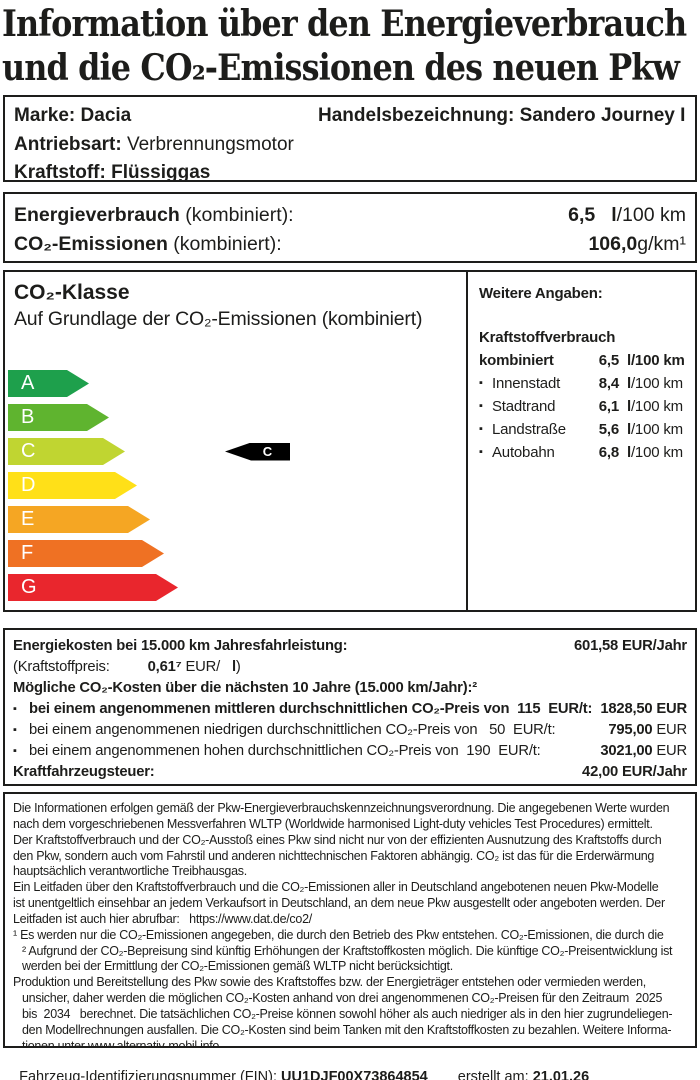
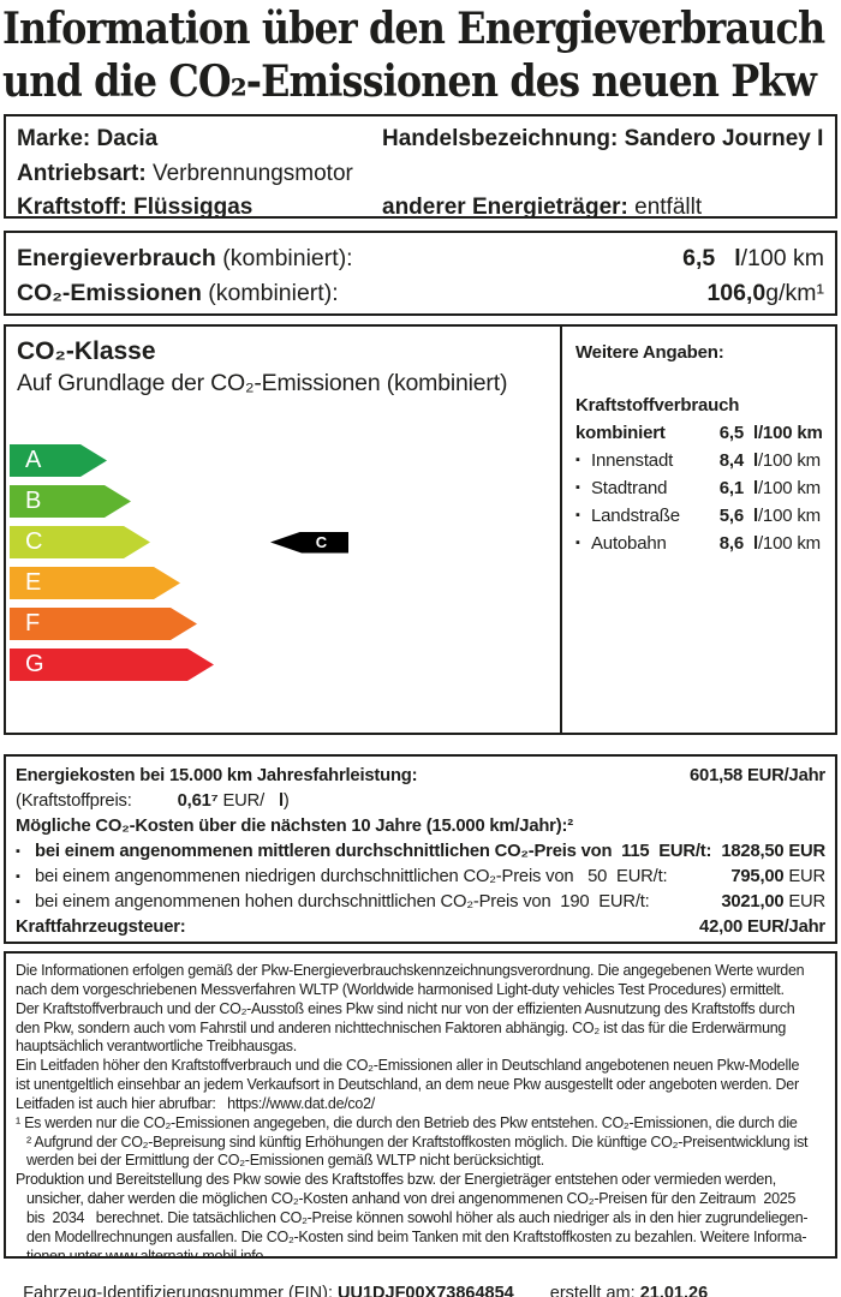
  Information über den Energieverbrauch
  und die CO₂-Emissionen des neuen Pkw
  Marke: Dacia
  Handelsbezeichnung: Sandero Journey I
  Antriebsart: Verbrennungsmotor
  Kraftstoff: Flüssiggas
+ anderer Energieträger: entfällt
  Energieverbrauch (kombiniert):
  6,5 l/100 km
  CO₂-Emissionen (kombiniert):
  106,0g/km¹
  CO₂-Klasse
  Auf Grundlage der CO₂-Emissionen (kombiniert)
  A
  B
  C
- D
  E
  F
  G
  C
  Weitere Angaben:
  Kraftstoffverbrauch
  kombiniert
  6,5
  l/100 km
  ▪
  Innenstadt
  8,4
  l/100 km
  ▪
  Stadtrand
  6,1
  l/100 km
  ▪
  Landstraße
  5,6
  l/100 km
  ▪
  Autobahn
- 6,8
+ 8,6
  l/100 km
  Energiekosten bei 15.000 km Jahresfahrleistung:
  601,58 EUR/Jahr
  (Kraftstoffpreis: 0,61⁷ EUR/ l)
  Mögliche CO₂-Kosten über die nächsten 10 Jahre (15.000 km/Jahr):²
  ▪
  bei einem angenommenen mittleren durchschnittlichen CO₂-Preis von 115 EUR/t:
  1828,50 EUR
  ▪
  bei einem angenommenen niedrigen durchschnittlichen CO₂-Preis von 50 EUR/t:
  795,00
  EUR
  ▪
  bei einem angenommenen hohen durchschnittlichen CO₂-Preis von 190 EUR/t:
  3021,00
  EUR
  Kraftfahrzeugsteuer:
  42,00 EUR/Jahr
  Die Informationen erfolgen gemäß der Pkw-Energieverbrauchskennzeichnungsverordnung. Die angegebenen Werte wurden
  nach dem vorgeschriebenen Messverfahren WLTP (Worldwide harmonised Light-duty vehicles Test Procedures) ermittelt.
  Der Kraftstoffverbrauch und der CO₂-Ausstoß eines Pkw sind nicht nur von der effizienten Ausnutzung des Kraftstoffs durch
  den Pkw, sondern auch vom Fahrstil und anderen nichttechnischen Faktoren abhängig. CO₂ ist das für die Erderwärmung
  hauptsächlich verantwortliche Treibhausgas.
- Ein Leitfaden über den Kraftstoffverbrauch und die CO₂-Emissionen aller in Deutschland angebotenen neuen Pkw-Modelle
+ Ein Leitfaden höher den Kraftstoffverbrauch und die CO₂-Emissionen aller in Deutschland angebotenen neuen Pkw-Modelle
  ist unentgeltlich einsehbar an jedem Verkaufsort in Deutschland, an dem neue Pkw ausgestellt oder angeboten werden. Der
  Leitfaden ist auch hier abrufbar: https://www.dat.de/co2/
  ¹ Es werden nur die CO₂-Emissionen angegeben, die durch den Betrieb des Pkw entstehen. CO₂-Emissionen, die durch die
  ² Aufgrund der CO₂-Bepreisung sind künftig Erhöhungen der Kraftstoffkosten möglich. Die künftige CO₂-Preisentwicklung ist
  werden bei der Ermittlung der CO₂-Emissionen gemäß WLTP nicht berücksichtigt.
  Produktion und Bereitstellung des Pkw sowie des Kraftstoffes bzw. der Energieträger entstehen oder vermieden werden,
  unsicher, daher werden die möglichen CO₂-Kosten anhand von drei angenommenen CO₂-Preisen für den Zeitraum 2025
  bis 2034 berechnet. Die tatsächlichen CO₂-Preise können sowohl höher als auch niedriger als in den hier zugrundeliegen-
  den Modellrechnungen ausfallen. Die CO₂-Kosten sind beim Tanken mit den Kraftstoffkosten zu bezahlen. Weitere Informa-
  tionen unter www.alternativ-mobil.info.
  Fahrzeug-Identifizierungsnummer (FIN): UU1DJF00X73864854 erstellt am: 21.01.26
